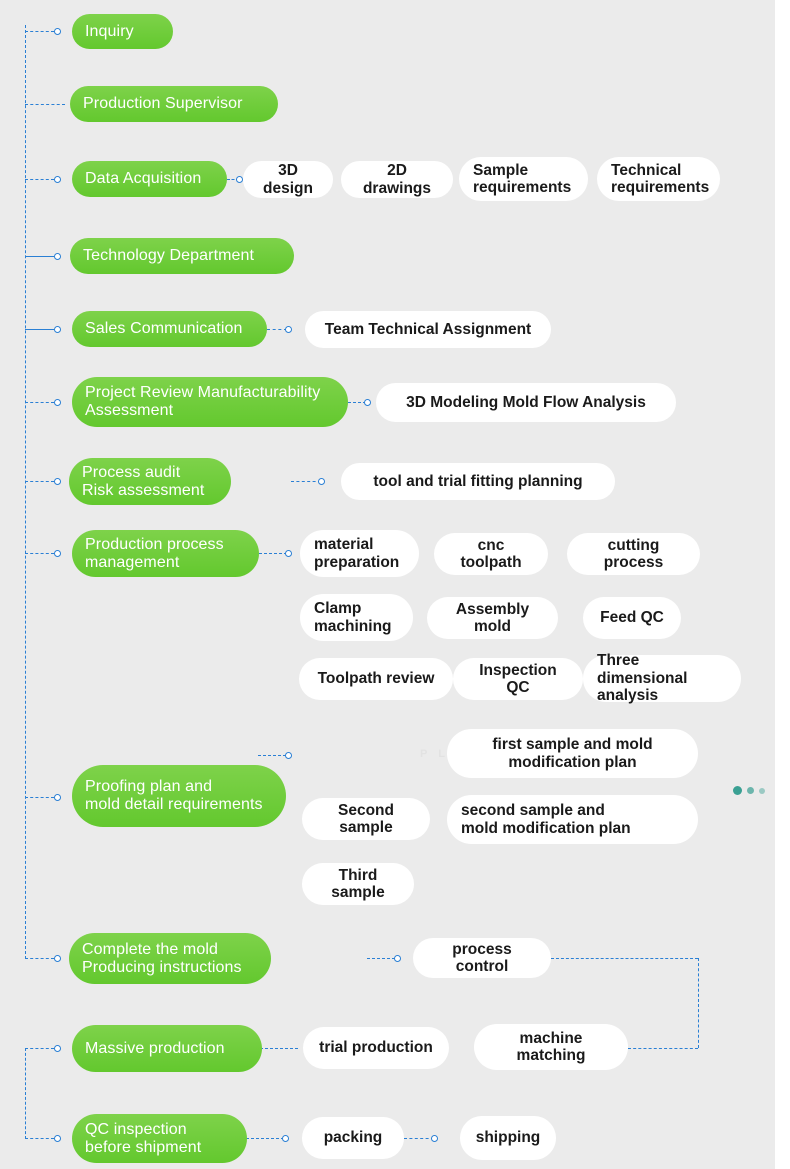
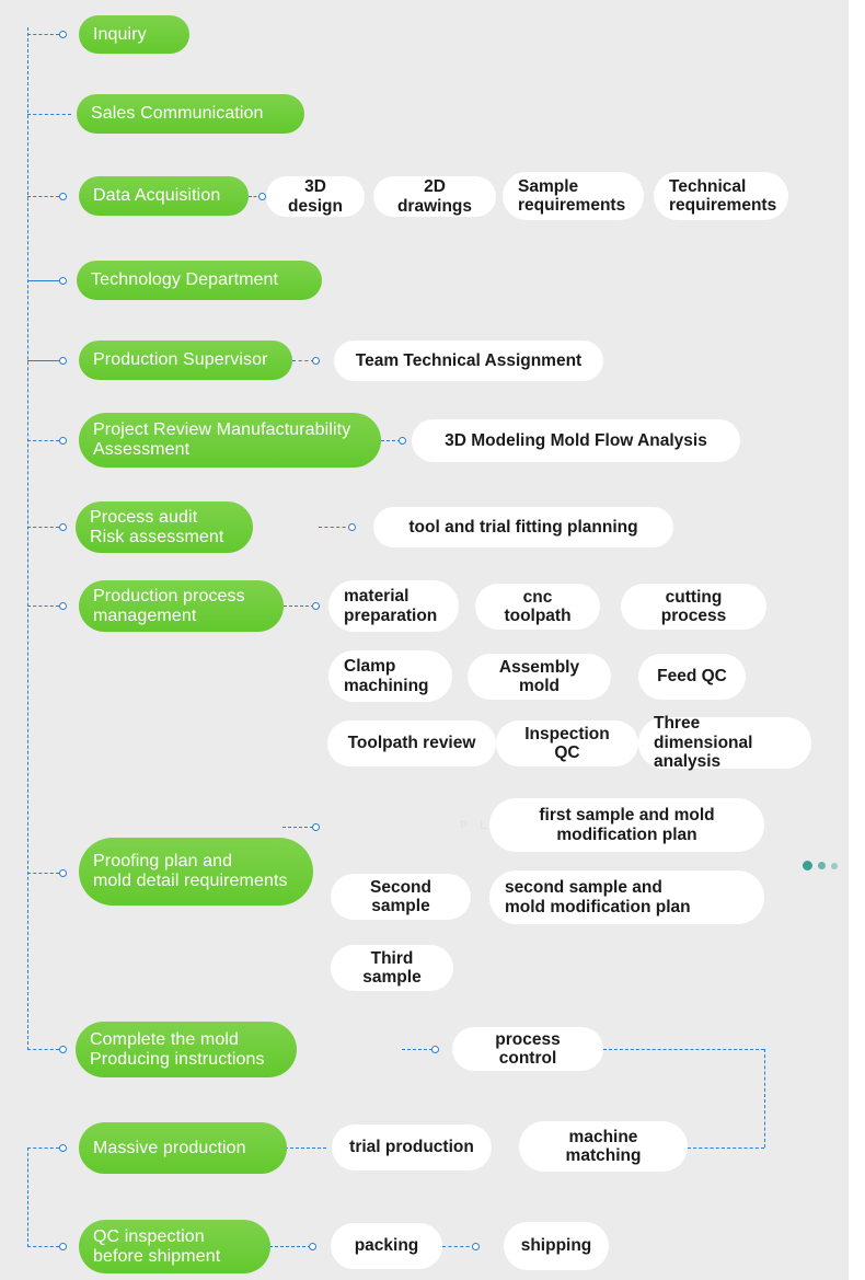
  P L
  Inquiry
- Production Supervisor
+ Sales Communication
  Data Acquisition
  Technology Department
- Sales Communication
+ Production Supervisor
  Project Review Manufacturability
  Assessment
  Process audit
  Risk assessment
  Production process
  management
  Proofing plan and
  mold detail requirements
  Complete the mold
  Producing instructions
  Massive production
  QC inspection
  before shipment
  3D design
  2D drawings
  Sample
  requirements
  Technical
  requirements
  Team Technical Assignment
  3D Modeling Mold Flow Analysis
  tool and trial fitting planning
  material
  preparation
  cnc toolpath
  cutting process
  Clamp
  machining
  Assembly mold
  Feed QC
  Toolpath review
  Inspection QC
  Three dimensional
  analysis
  first sample and mold
  modification plan
  Second sample
  second sample and
  mold modification plan
  Third sample
  process control
  trial production
  machine matching
  packing
  shipping
